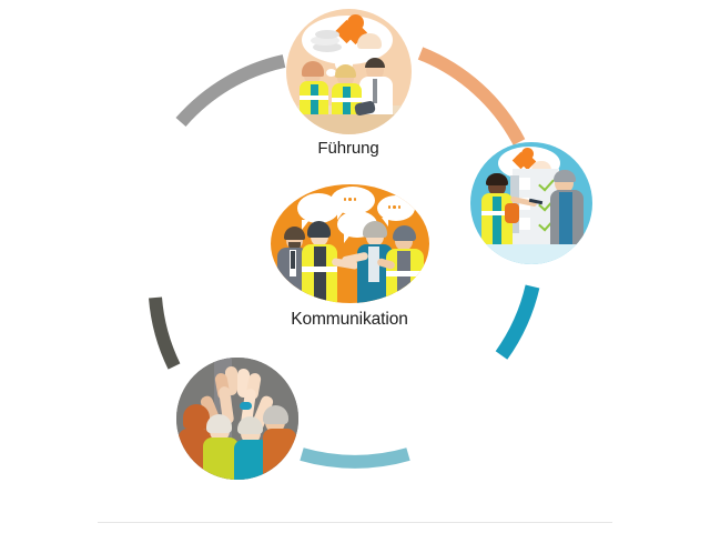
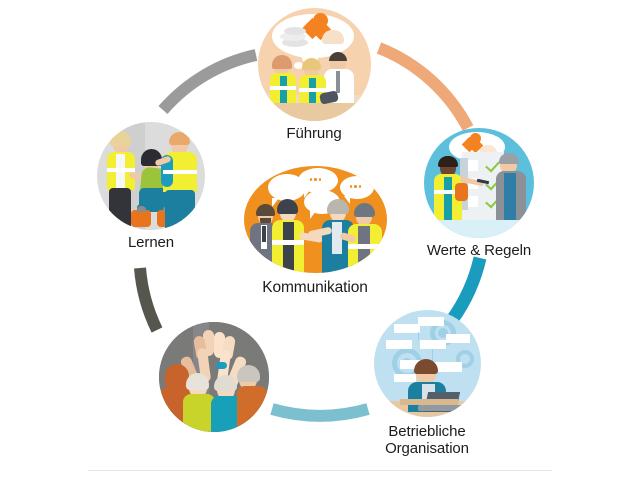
  Führung
+ Werte & Regeln
+ Betriebliche
+ Organisation
+ Lernen
  Kommunikation
